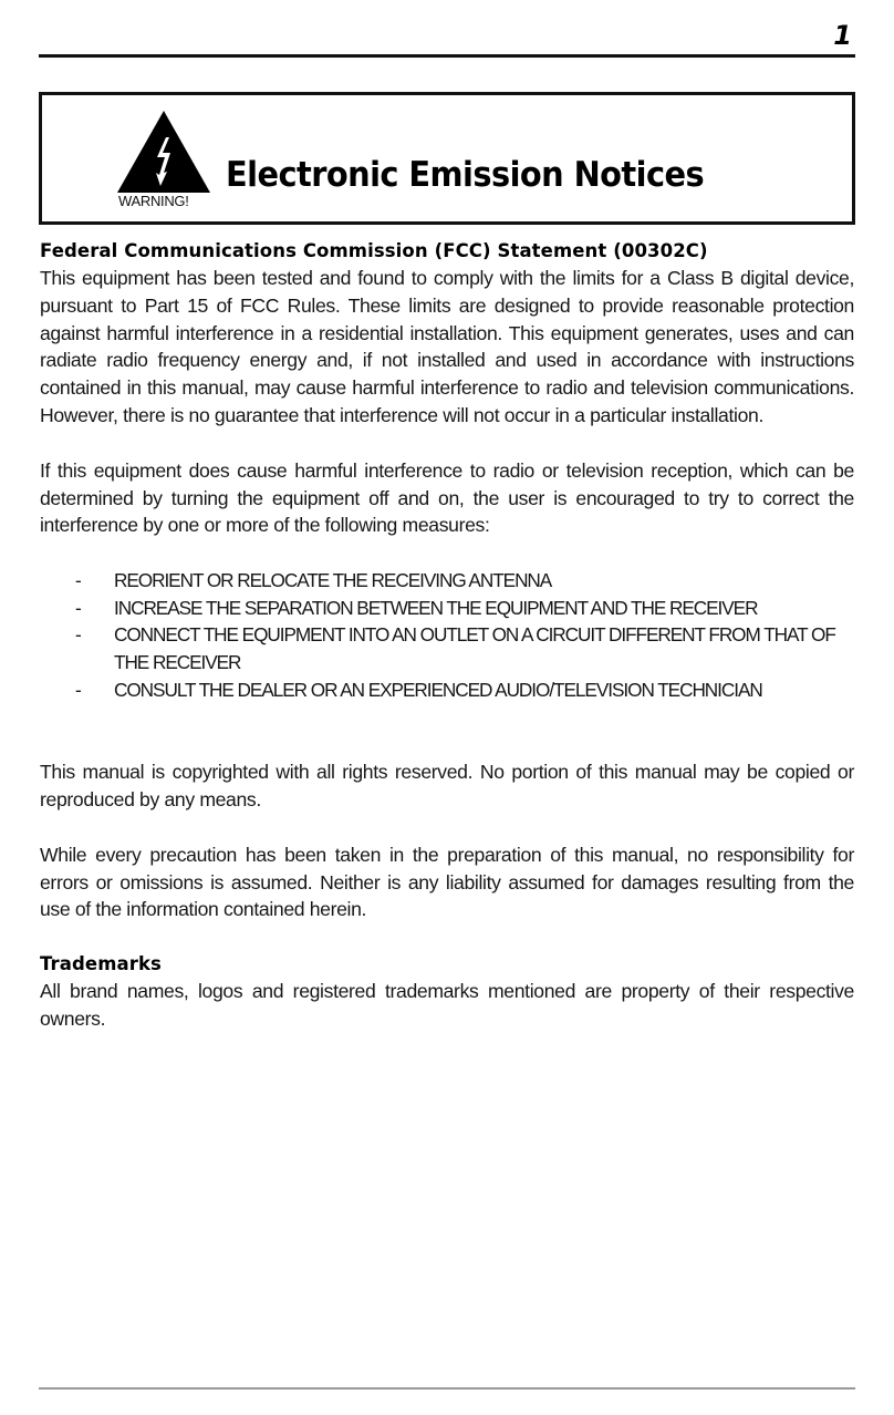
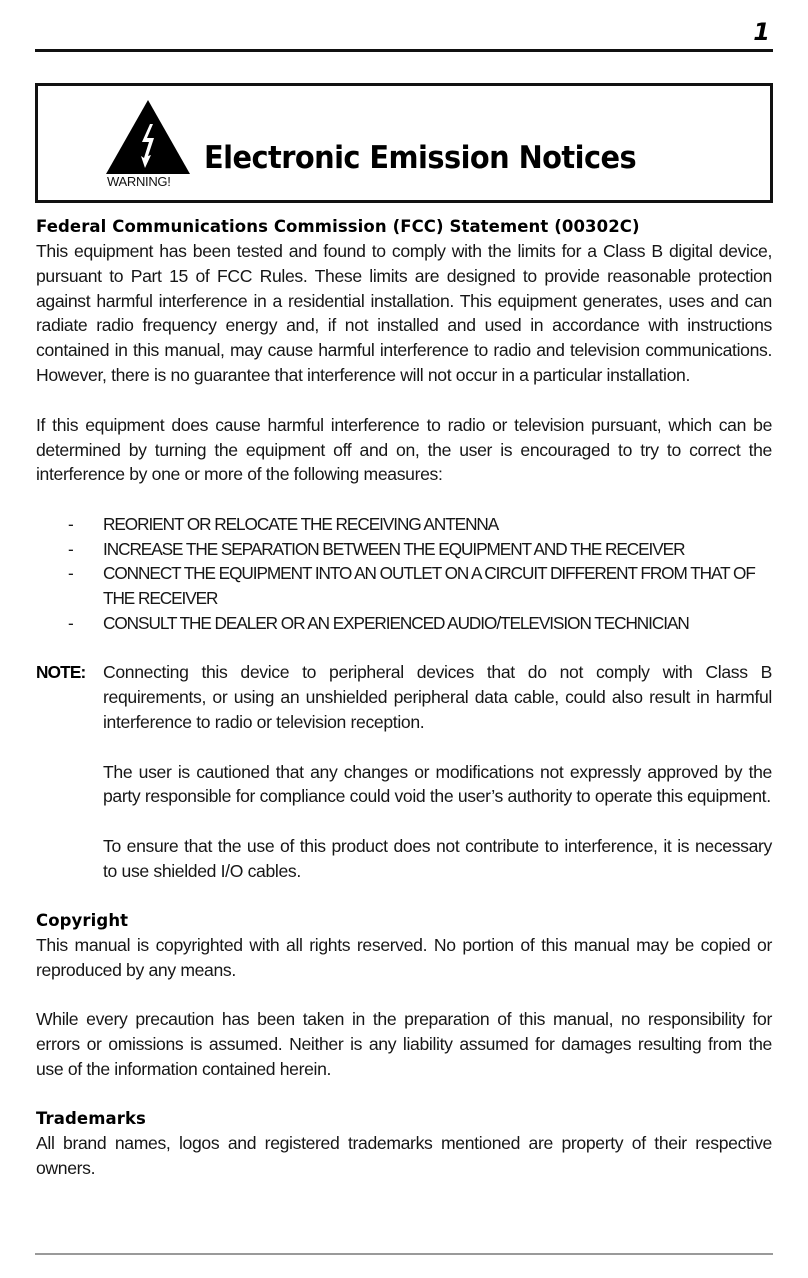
  1
  WARNING!
  Electronic Emission Notices
  Federal Communications Commission (FCC) Statement (00302C)
  This equipment has been tested and found to comply with the limits for a Class B digital device, pursuant to Part 15 of FCC Rules. These limits are designed to provide reasonable protection against harmful interference in a residential installation. This equipment generates, uses and can radiate radio frequency energy and, if not installed and used in accordance with instructions contained in this manual, may cause harmful interference to radio and television communications. However, there is no guarantee that interference will not occur in a particular installation.
- If this equipment does cause harmful interference to radio or television reception, which can be determined by turning the equipment off and on, the user is encouraged to try to correct the interference by one or more of the following measures:
+ If this equipment does cause harmful interference to radio or television pursuant, which can be determined by turning the equipment off and on, the user is encouraged to try to correct the interference by one or more of the following measures:
  -
  REORIENT OR RELOCATE THE RECEIVING ANTENNA
  -
  INCREASE THE SEPARATION BETWEEN THE EQUIPMENT AND THE RECEIVER
  -
  CONNECT THE EQUIPMENT INTO AN OUTLET ON A CIRCUIT DIFFERENT FROM THAT OF THE RECEIVER
  -
  CONSULT THE DEALER OR AN EXPERIENCED AUDIO/TELEVISION TECHNICIAN
+ NOTE:
+ Connecting this device to peripheral devices that do not comply with Class B requirements, or using an unshielded peripheral data cable, could also result in harmful interference to radio or television reception.
+ The user is cautioned that any changes or modifications not expressly approved by the party responsible for compliance could void the user’s authority to operate this equipment.
+ To ensure that the use of this product does not contribute to interference, it is necessary to use shielded I/O cables.
+ Copyright
  This manual is copyrighted with all rights reserved. No portion of this manual may be copied or reproduced by any means.
  While every precaution has been taken in the preparation of this manual, no responsibility for errors or omissions is assumed. Neither is any liability assumed for damages resulting from the use of the information contained herein.
  Trademarks
  All brand names, logos and registered trademarks mentioned are property of their respective owners.
